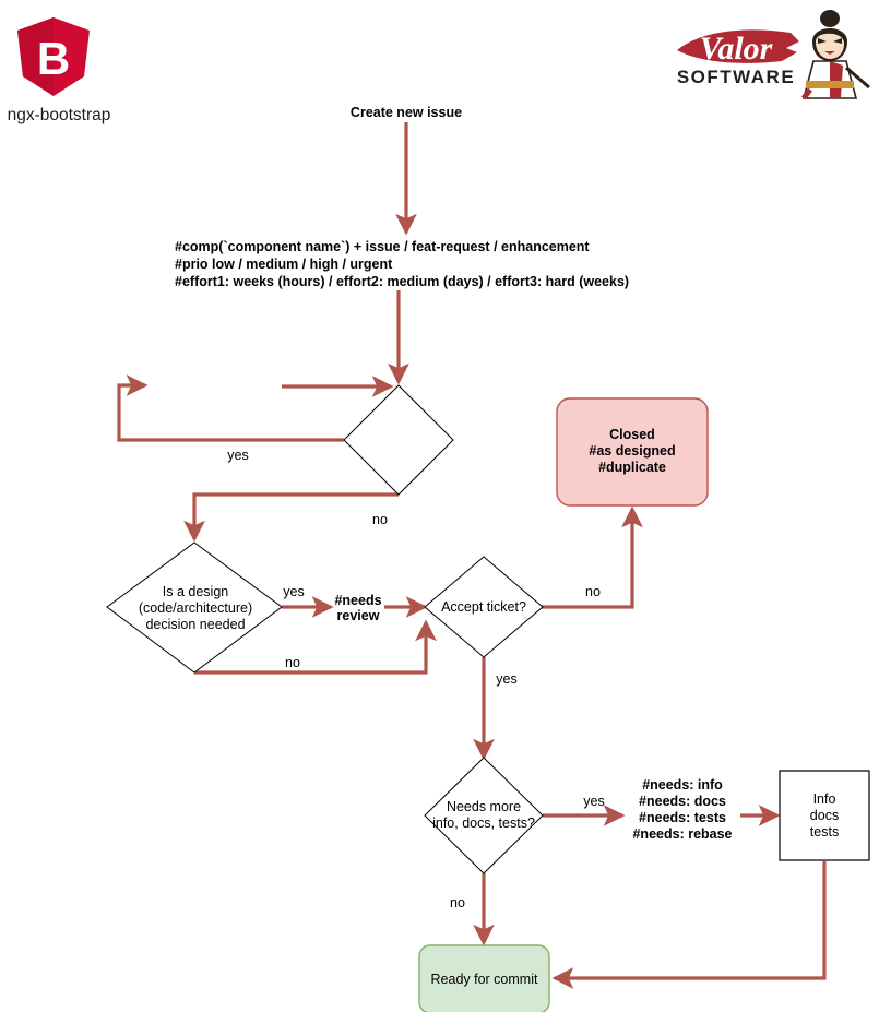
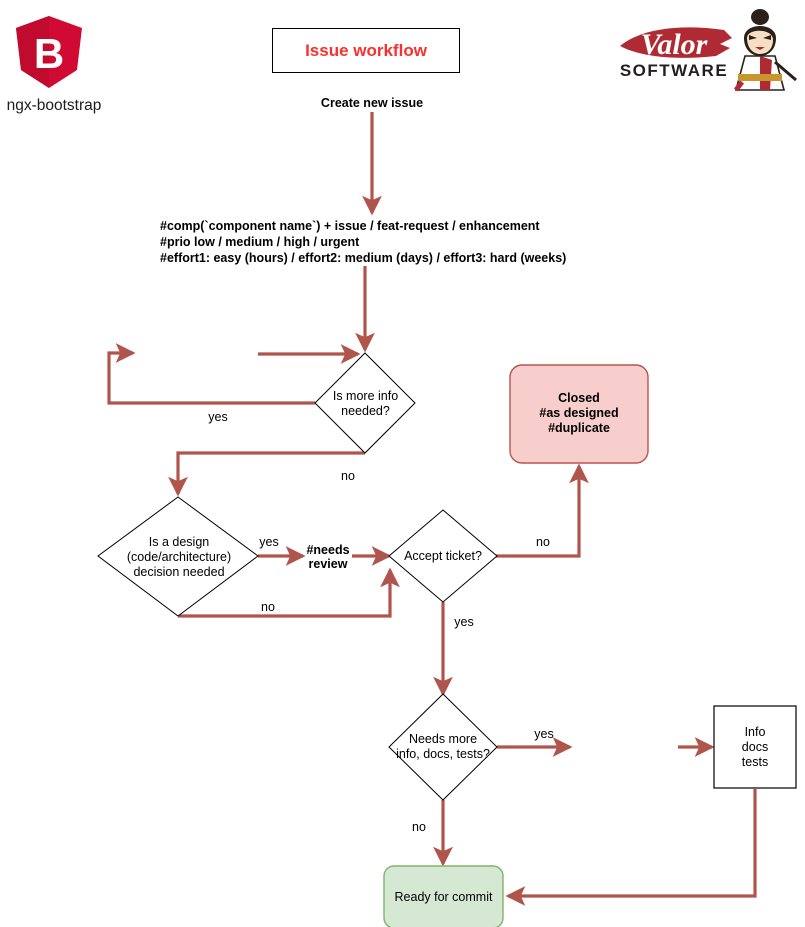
  B
  ngx-bootstrap
  Valor
  SOFTWARE
+ Issue workflow
  Create new issue
- #comp(`component name`) + issue / feat-request / enhancement #prio low / medium / high / urgent #effort1: weeks (hours) / effort2: medium (days) / effort3: hard (weeks)
+ #comp(`component name`) + issue / feat-request / enhancement #prio low / medium / high / urgent #effort1: easy (hours) / effort2: medium (days) / effort3: hard (weeks)
+ Is more info
+ needed?
  Closed
  #as designed
  #duplicate
  Is a design
  (code/architecture)
  decision needed
  #needs
  review
  Accept ticket?
  Needs more
  info, docs, tests?
- #needs: info #needs: docs #needs: tests #needs: rebase
  Info
  docs
  tests
  Ready for commit
  yes
  no
  yes
  no
  no
  yes
  yes
  no
